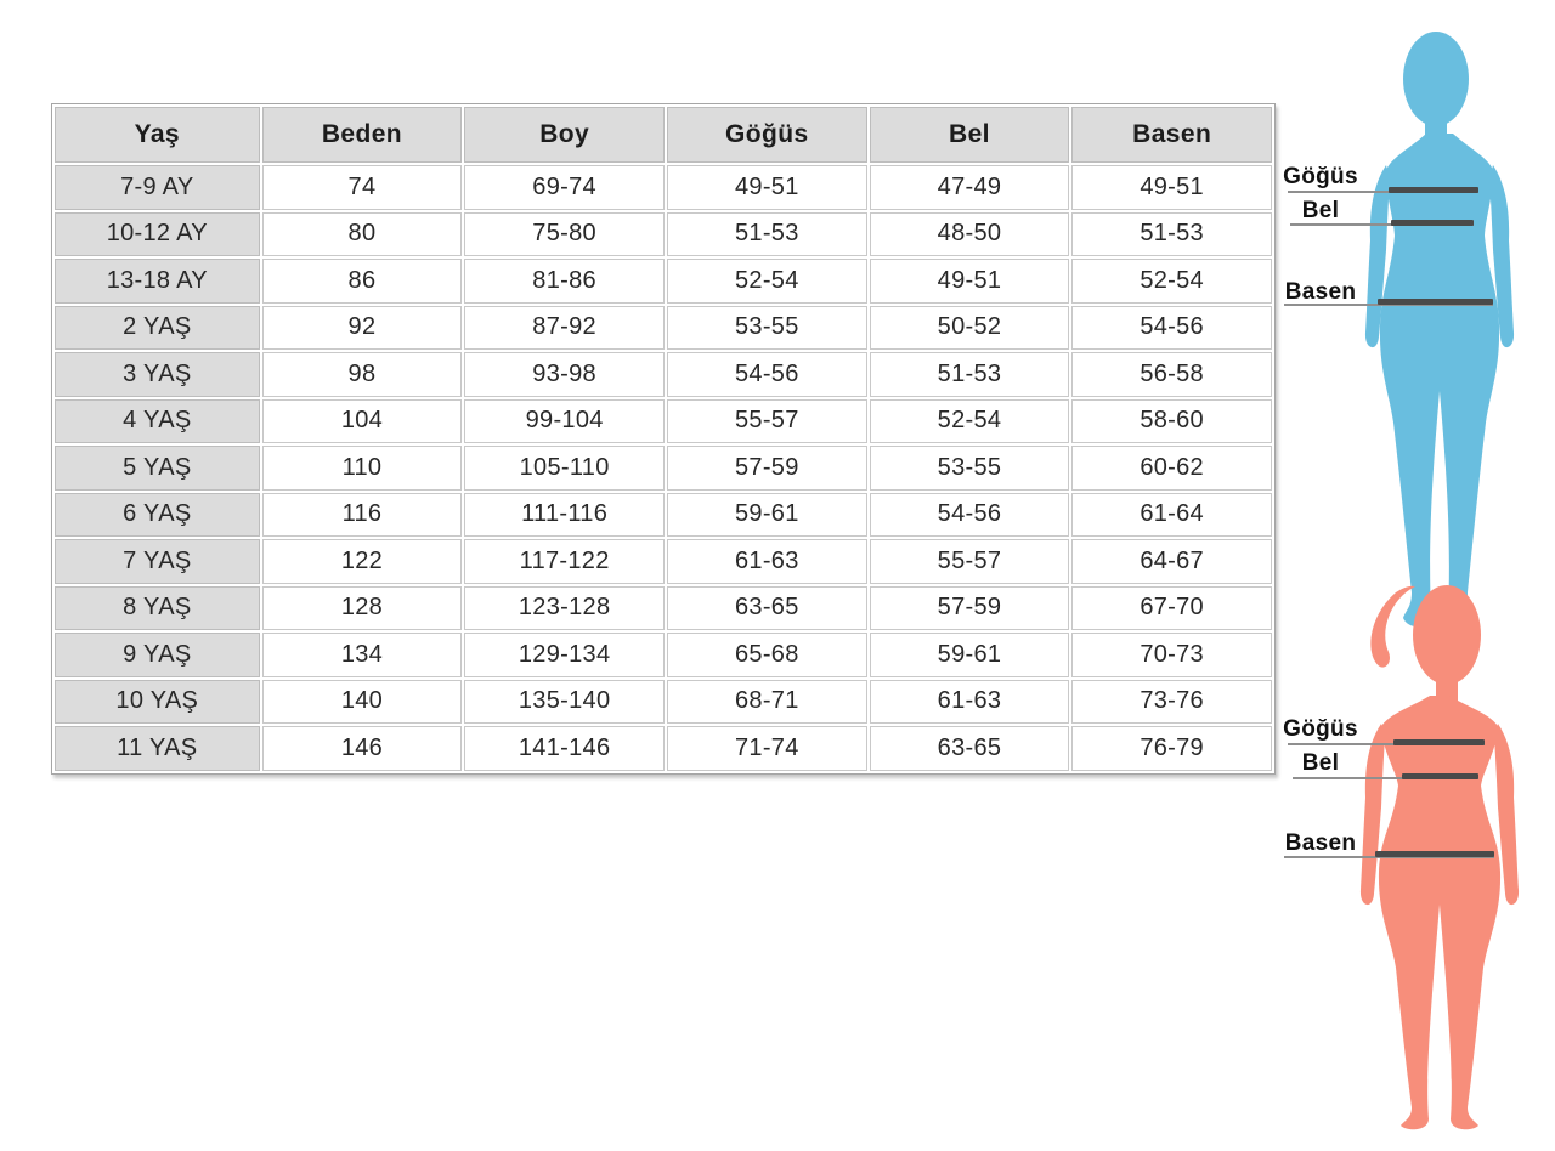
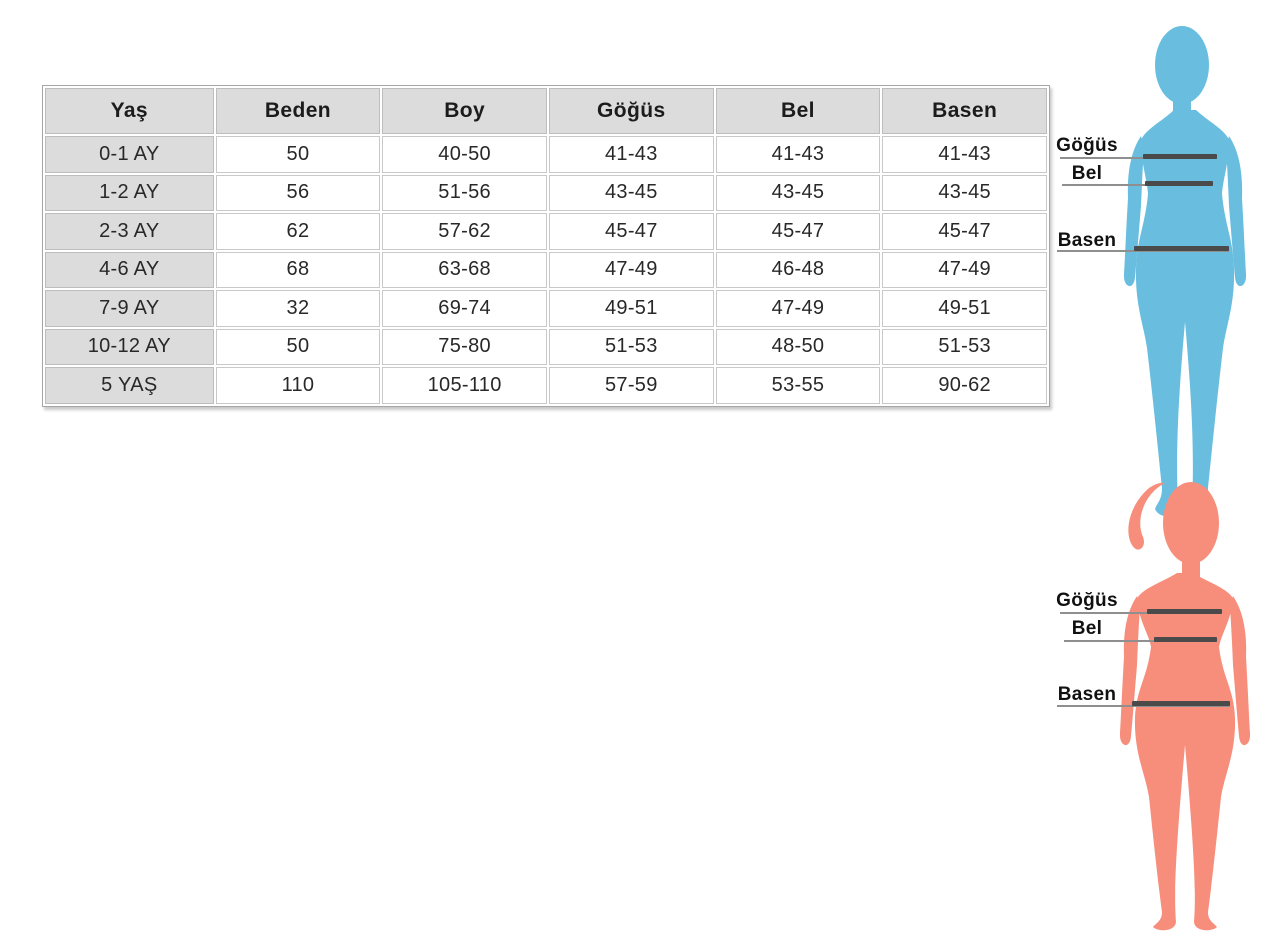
  Yaş	Beden	Boy	Göğüs	Bel	Basen
+ 0-1 AY	50	40-50	41-43	41-43	41-43
+ 1-2 AY	56	51-56	43-45	43-45	43-45
+ 2-3 AY	62	57-62	45-47	45-47	45-47
+ 4-6 AY	68	63-68	47-49	46-48	47-49
- 7-9 AY	74	69-74	49-51	47-49	49-51
+ 7-9 AY	32	69-74	49-51	47-49	49-51
- 10-12 AY	80	75-80	51-53	48-50	51-53
+ 10-12 AY	50	75-80	51-53	48-50	51-53
- 13-18 AY	86	81-86	52-54	49-51	52-54
- 2 YAŞ	92	87-92	53-55	50-52	54-56
- 3 YAŞ	98	93-98	54-56	51-53	56-58
- 4 YAŞ	104	99-104	55-57	52-54	58-60
- 5 YAŞ	110	105-110	57-59	53-55	60-62
+ 5 YAŞ	110	105-110	57-59	53-55	90-62
- 6 YAŞ	116	111-116	59-61	54-56	61-64
- 7 YAŞ	122	117-122	61-63	55-57	64-67
- 8 YAŞ	128	123-128	63-65	57-59	67-70
- 9 YAŞ	134	129-134	65-68	59-61	70-73
- 10 YAŞ	140	135-140	68-71	61-63	73-76
- 11 YAŞ	146	141-146	71-74	63-65	76-79
  Göğüs
  Bel
  Basen
  Göğüs
  Bel
  Basen
